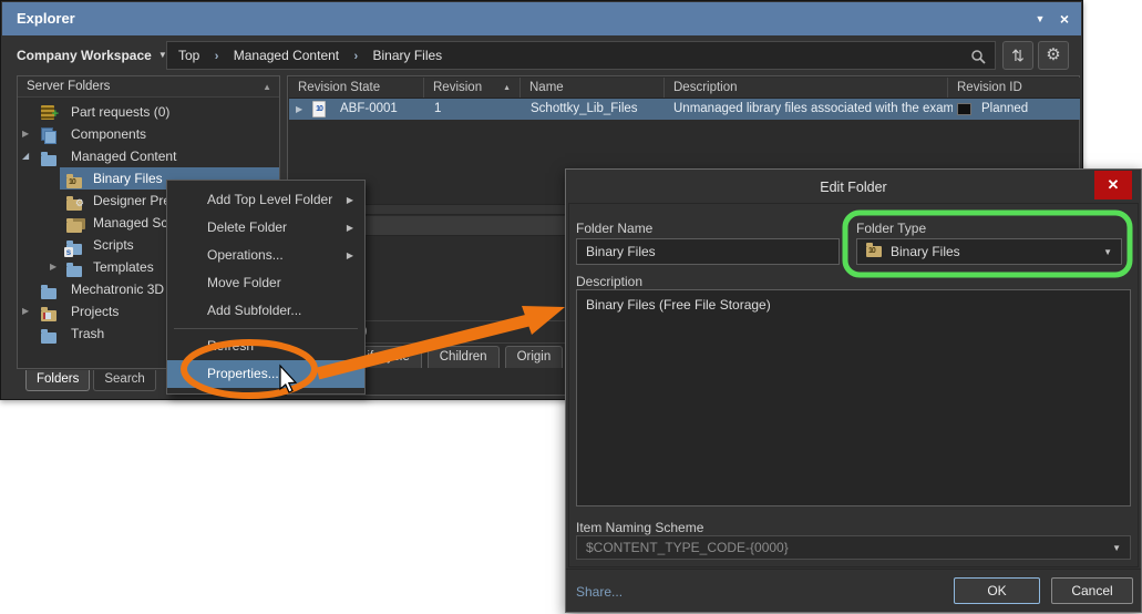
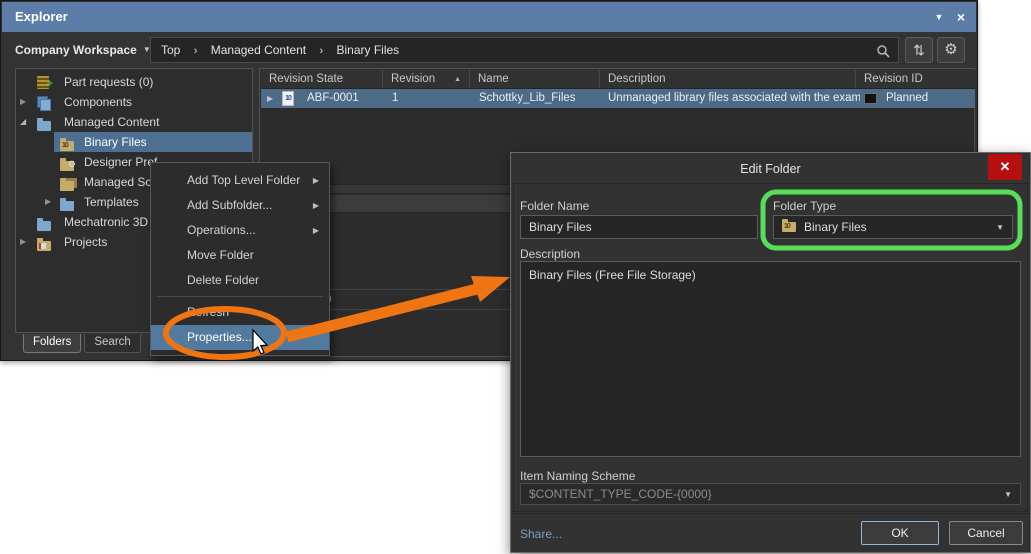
  Explorer
  ▼
  ×
  Company Workspace ▼
  Top › Managed Content › Binary Files
  ⇅
  ⚙
- Server Folders
- ▲
  Part requests (0)
  ▶
  Components
  ◢
  Managed Content
  Binary Files
  Designer Pr
  Managed Sc
- Scripts
  ▶
  Templates
  Mechatronic 3D
  ▶
  Projects
- Trash
  Folders
  Search
  Revision State
  Revision
  Name
  Description
  Revision ID
  ▶
  ABF-0001
  1
  Schottky_Lib_Files
  Unmanaged library files associated with the exam
  Planned
- Children
- Origin
  Add Top Level Folder
  ▶
- Delete Folder
+ Add Subfolder...
  ▶
  Operations...
  ▶
  Move Folder
- Add Subfolder...
+ Delete Folder
  Properties...
  Edit Folder
  ✕
  Folder Name
  Binary Files
  Folder Type
  Binary Files
  ▼
  Description
  Binary Files (Free File Storage)
  Item Naming Scheme
  $CONTENT_TYPE_CODE-{0000}
  ▼
  Share...
  OK
  Cancel
